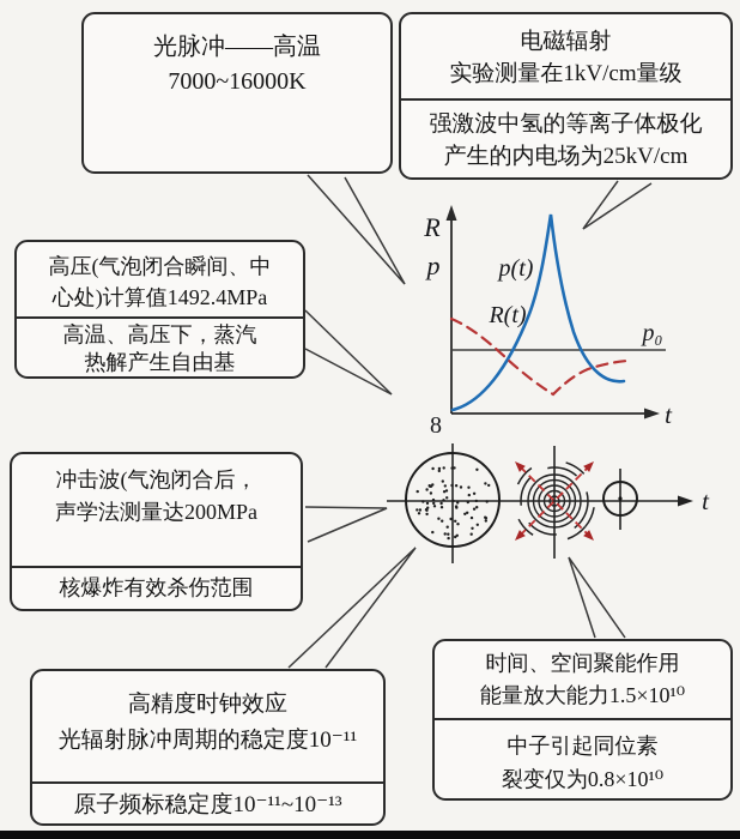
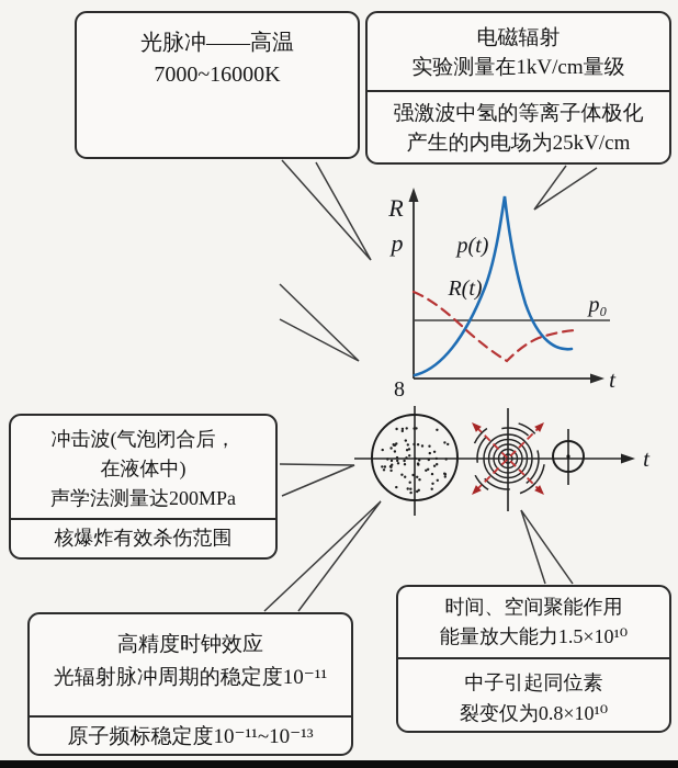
  光脉冲——高温
  7000~16000K
  电磁辐射
  实验测量在1kV/cm量级
  强激波中氢的等离子体极化
  产生的内电场为25kV/cm
- 高压(气泡闭合瞬间、中
- 心处)计算值1492.4MPa
- 高温、高压下，蒸汽
- 热解产生自由基
  冲击波(气泡闭合后，
+ 在液体中)
  声学法测量达200MPa
  核爆炸有效杀伤范围
  高精度时钟效应
  光辐射脉冲周期的稳定度10⁻¹¹
  原子频标稳定度10⁻¹¹~10⁻¹³
  时间、空间聚能作用
  能量放大能力1.5×10¹⁰
  中子引起同位素
  裂变仅为0.8×10¹⁰
  R
  p
  p(t)
  R(t)
  p₀
  8
  t
  t
